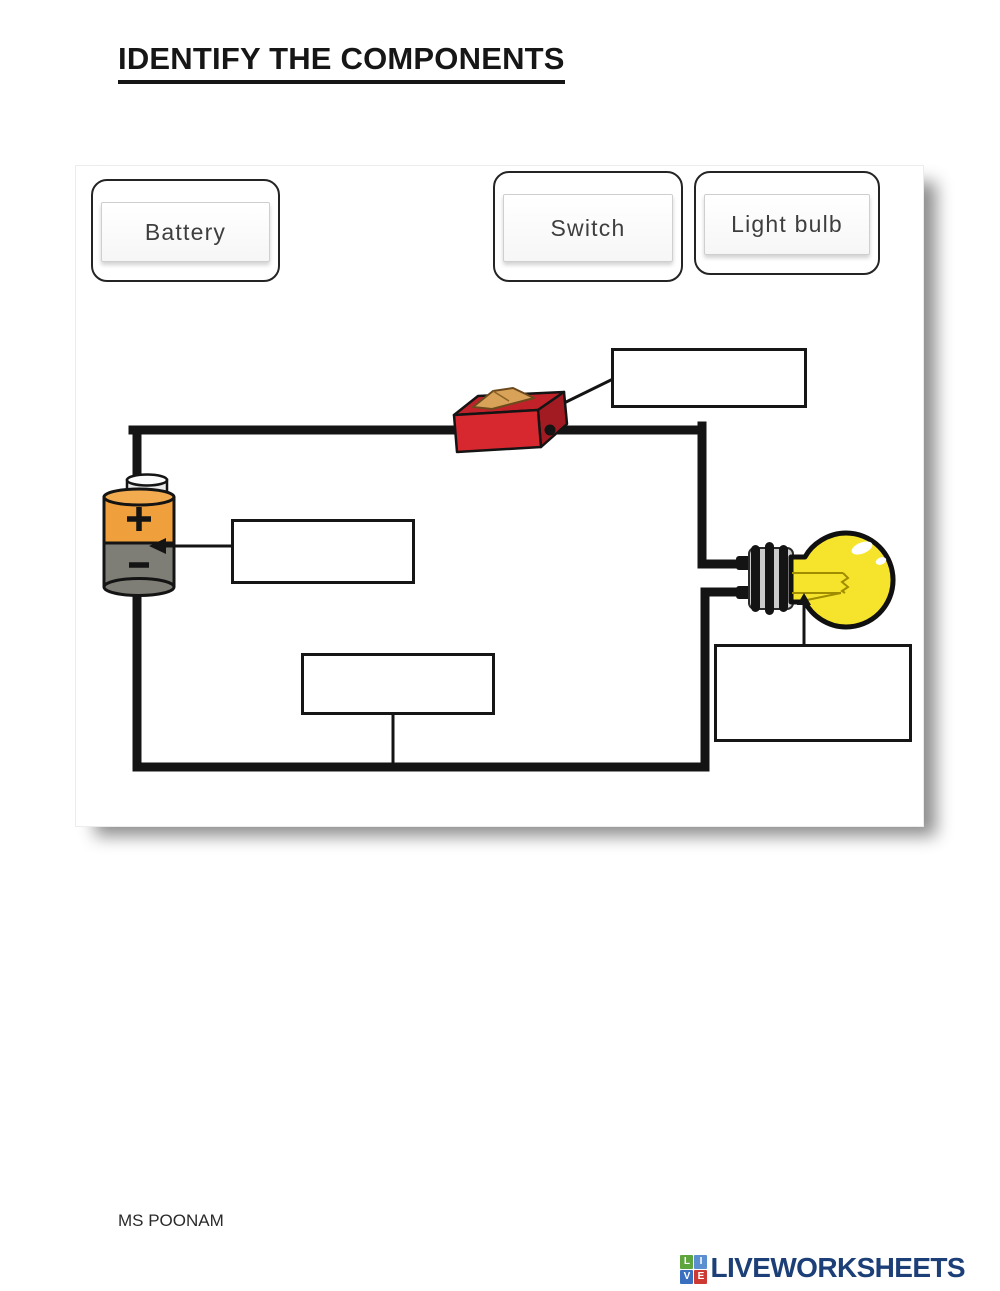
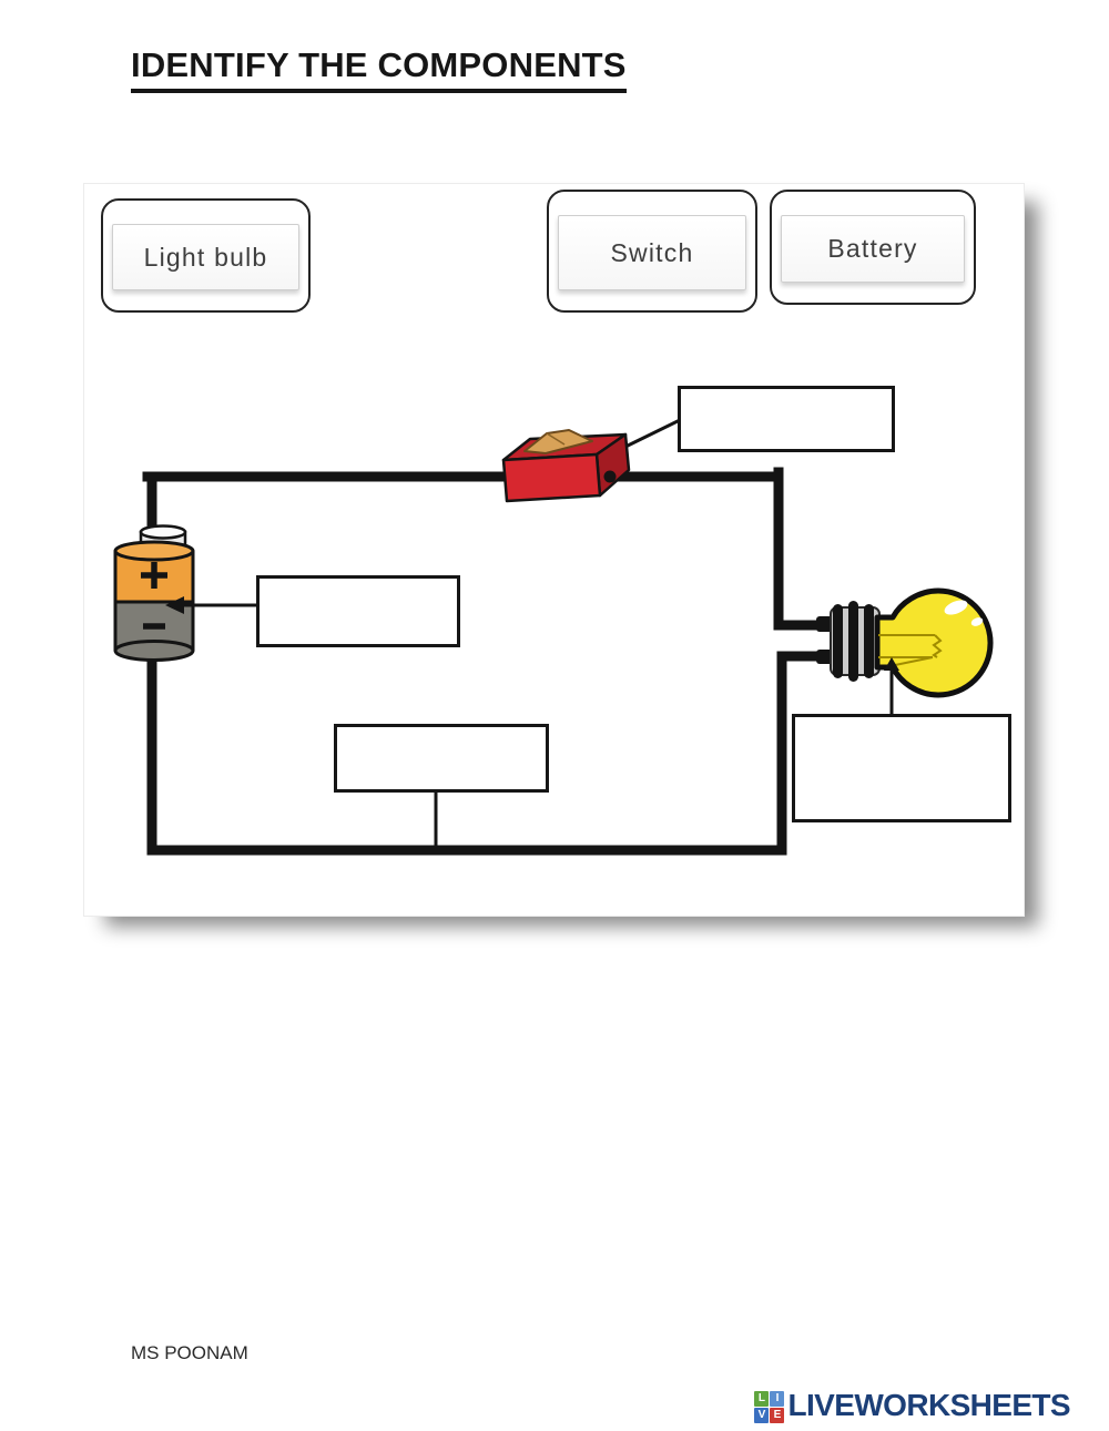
  IDENTIFY THE COMPONENTS
- Battery
+ Light bulb
  Switch
- Light bulb
+ Battery
  MS POONAM
  L
  I
  V
  E
  LIVEWORKSHEETS
